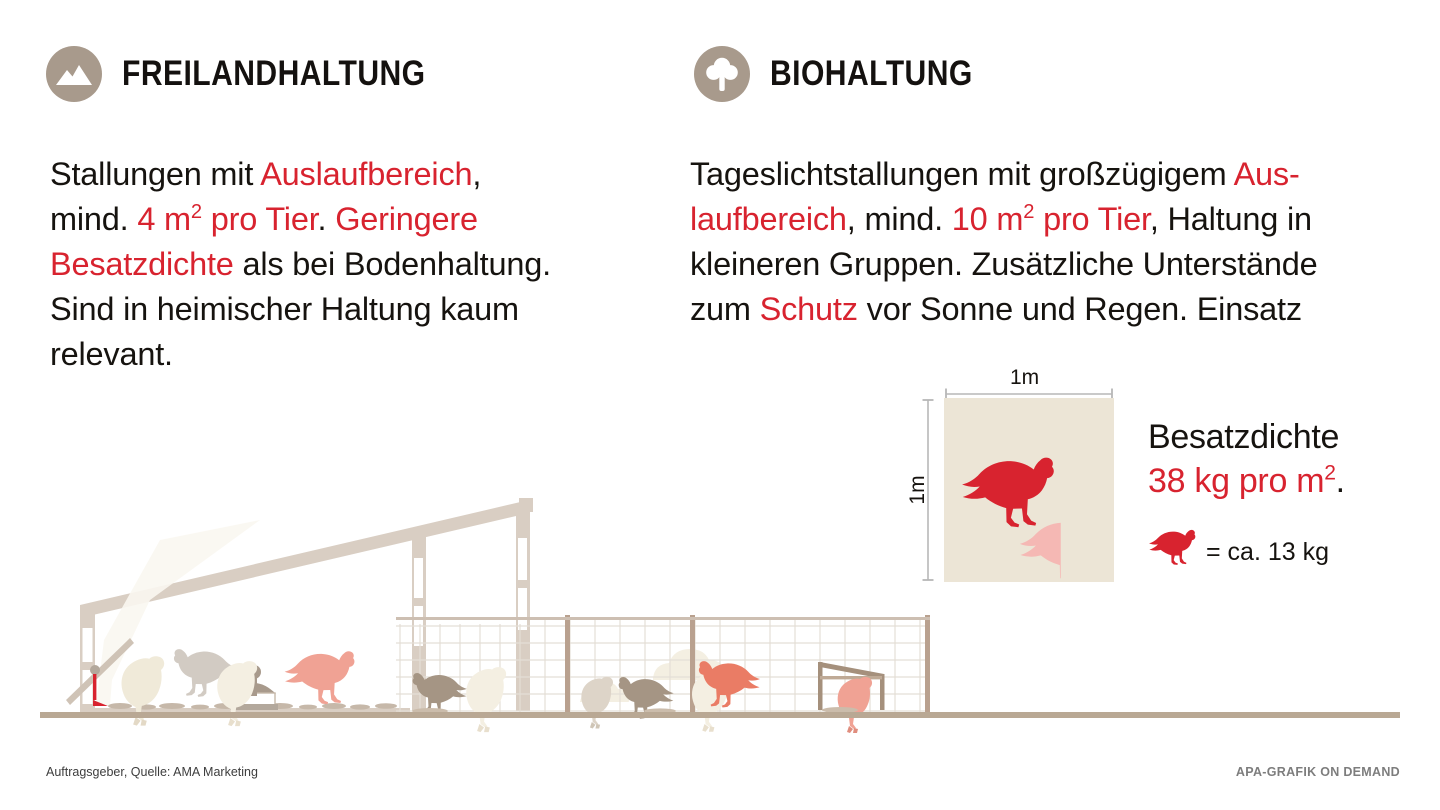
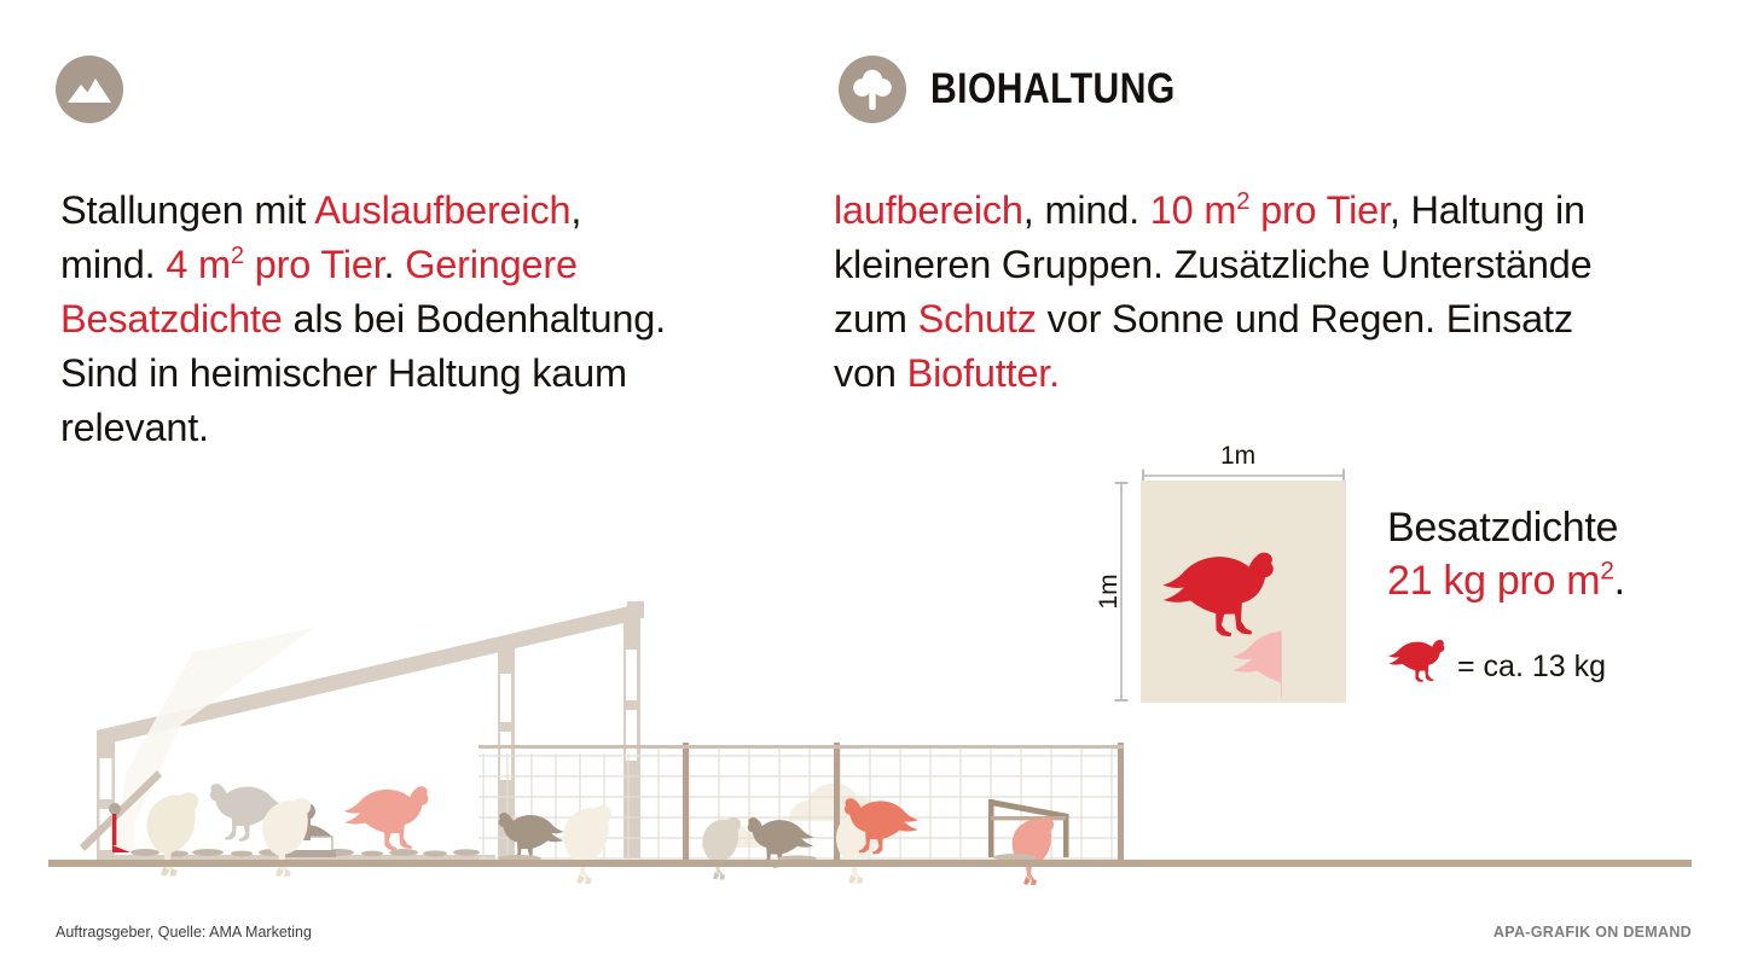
- FREILANDHALTUNG
  BIOHALTUNG
  Stallungen mit Auslaufbereich,
  mind. 4 m2 pro Tier. Geringere
  Besatzdichte als bei Bodenhaltung.
  Sind in heimischer Haltung kaum
  relevant.
- Tageslichtstallungen mit großzügigem Aus-
  laufbereich, mind. 10 m2 pro Tier, Haltung in
  kleineren Gruppen. Zusätzliche Unterstände
  zum Schutz vor Sonne und Regen. Einsatz
+ von Biofutter.
  1m
  Besatzdichte
- 38 kg pro m2.
+ 21 kg pro m2.
  = ca. 13 kg
  Auftragsgeber, Quelle: AMA Marketing
  APA-GRAFIK ON DEMAND
